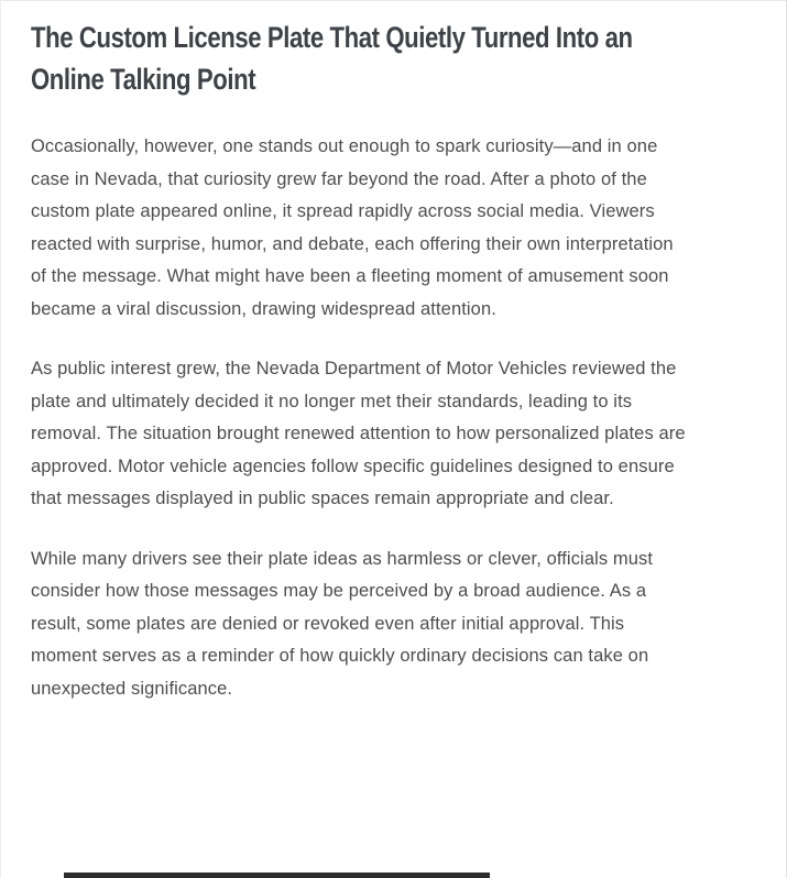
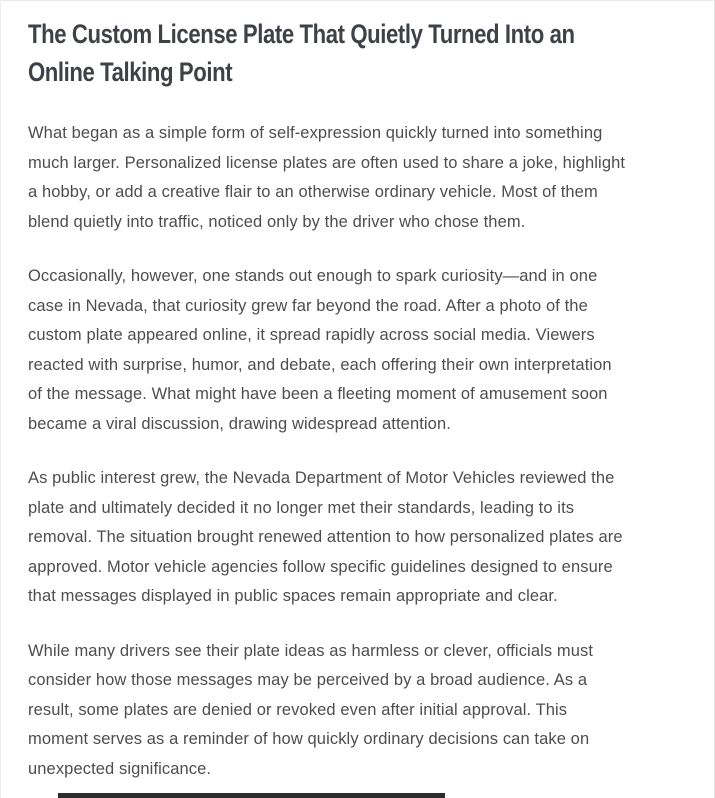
  The Custom License Plate That Quietly Turned Into an
  Online Talking Point
+ What began as a simple form of self-expression quickly turned into something
+ much larger. Personalized license plates are often used to share a joke, highlight
+ a hobby, or add a creative flair to an otherwise ordinary vehicle. Most of them
+ blend quietly into traffic, noticed only by the driver who chose them.
  Occasionally, however, one stands out enough to spark curiosity—and in one
  case in Nevada, that curiosity grew far beyond the road. After a photo of the
  custom plate appeared online, it spread rapidly across social media. Viewers
  reacted with surprise, humor, and debate, each offering their own interpretation
  of the message. What might have been a fleeting moment of amusement soon
  became a viral discussion, drawing widespread attention.
  As public interest grew, the Nevada Department of Motor Vehicles reviewed the
  plate and ultimately decided it no longer met their standards, leading to its
  removal. The situation brought renewed attention to how personalized plates are
  approved. Motor vehicle agencies follow specific guidelines designed to ensure
  that messages displayed in public spaces remain appropriate and clear.
  While many drivers see their plate ideas as harmless or clever, officials must
  consider how those messages may be perceived by a broad audience. As a
  result, some plates are denied or revoked even after initial approval. This
  moment serves as a reminder of how quickly ordinary decisions can take on
  unexpected significance.
